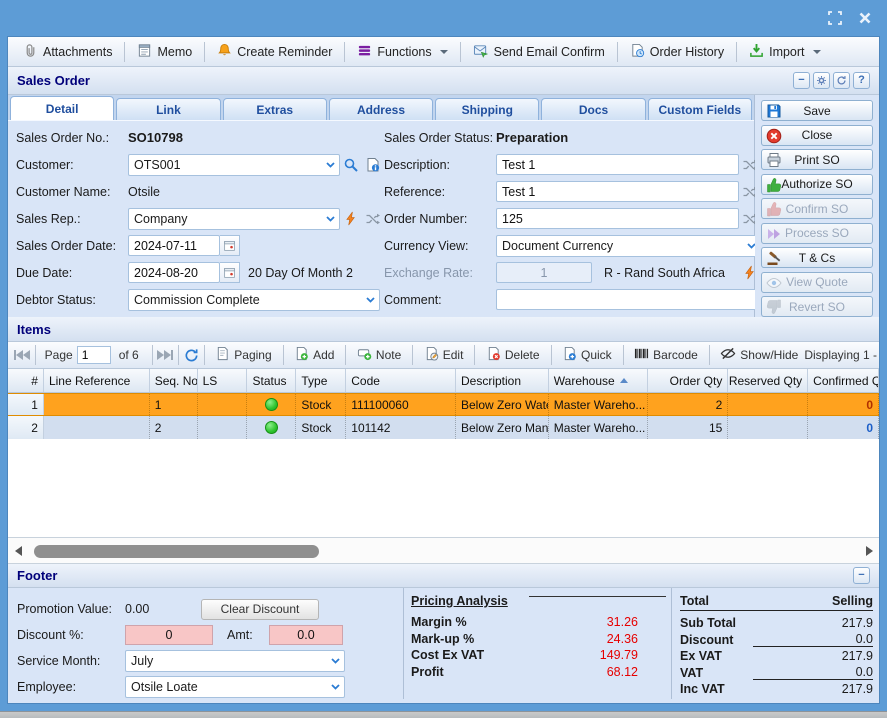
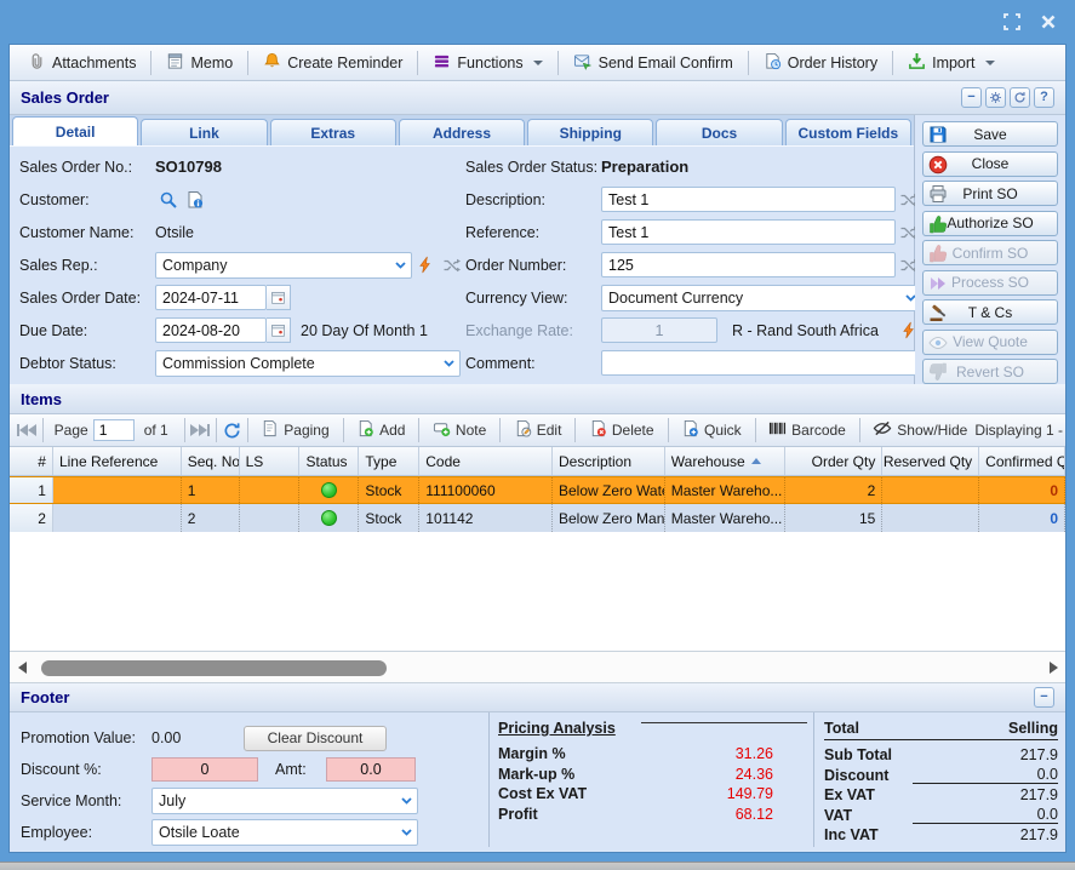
  Attachments
  Memo
  Create Reminder
  Functions
  Send Email Confirm
  Order History
  Import
  Sales Order
  −
  ?
  Detail
  Link
  Extras
  Address
  Shipping
  Docs
  Custom Fields
  Sales Order No.:
  SO10798
  Customer:
- OTS001
  Customer Name:
  Otsile
  Sales Rep.:
  Company
  Sales Order Date:
  2024-07-11
  Due Date:
  2024-08-20
- 20 Day Of Month 2
+ 20 Day Of Month 1
  Debtor Status:
  Commission Complete
  Sales Order Status:
  Preparation
  Description:
  Test 1
  Reference:
  Test 1
  Order Number:
  125
  Currency View:
  Document Currency
  Exchange Rate:
  1
  R - Rand South Africa
  Comment:
  Save
  Close
  Print SO
  Authorize SO
  Confirm SO
  Process SO
  T & Cs
  View Quote
  Revert SO
  Items
  Page
  1
- of 6
+ of 1
  Paging
  Add
  Note
  Edit
  Delete
  Quick
  Barcode
  Show/Hide
  Displaying 1 -
  #
  Line Reference
  Seq. No
  LS
  Status
  Type
  Code
  Description
  Warehouse
  Order Qty
  Reserved Qty
  Confirmed Q
  1
  1
  Stock
  111100060
  Below Zero Wat
  Master Wareho...
  2
  0
  2
  2
  Stock
  101142
  Below Zero Man
  Master Wareho...
  15
  0
  Footer
  −
  Promotion Value:
  0.00
  Clear Discount
  Discount %:
  0
  Amt:
  0.0
  Service Month:
  July
  Employee:
  Otsile Loate
  Pricing Analysis
  Margin %
  31.26
  Mark-up %
  24.36
  Cost Ex VAT
  149.79
  Profit
  68.12
  Total
  Selling
  Sub Total
  217.9
  Discount
  0.0
  Ex VAT
  217.9
  VAT
  0.0
  Inc VAT
  217.9
